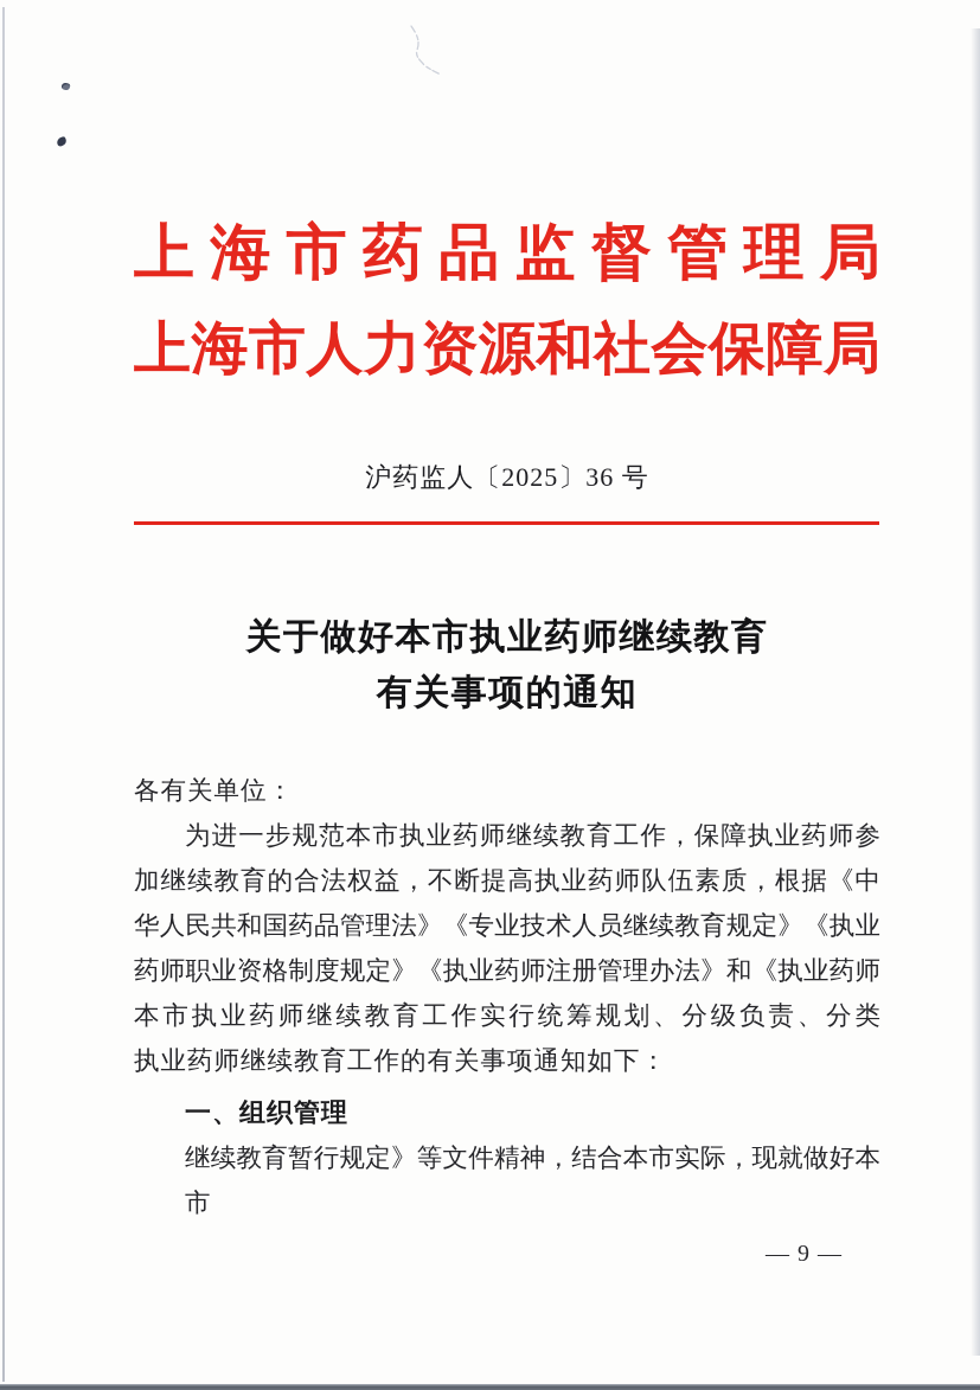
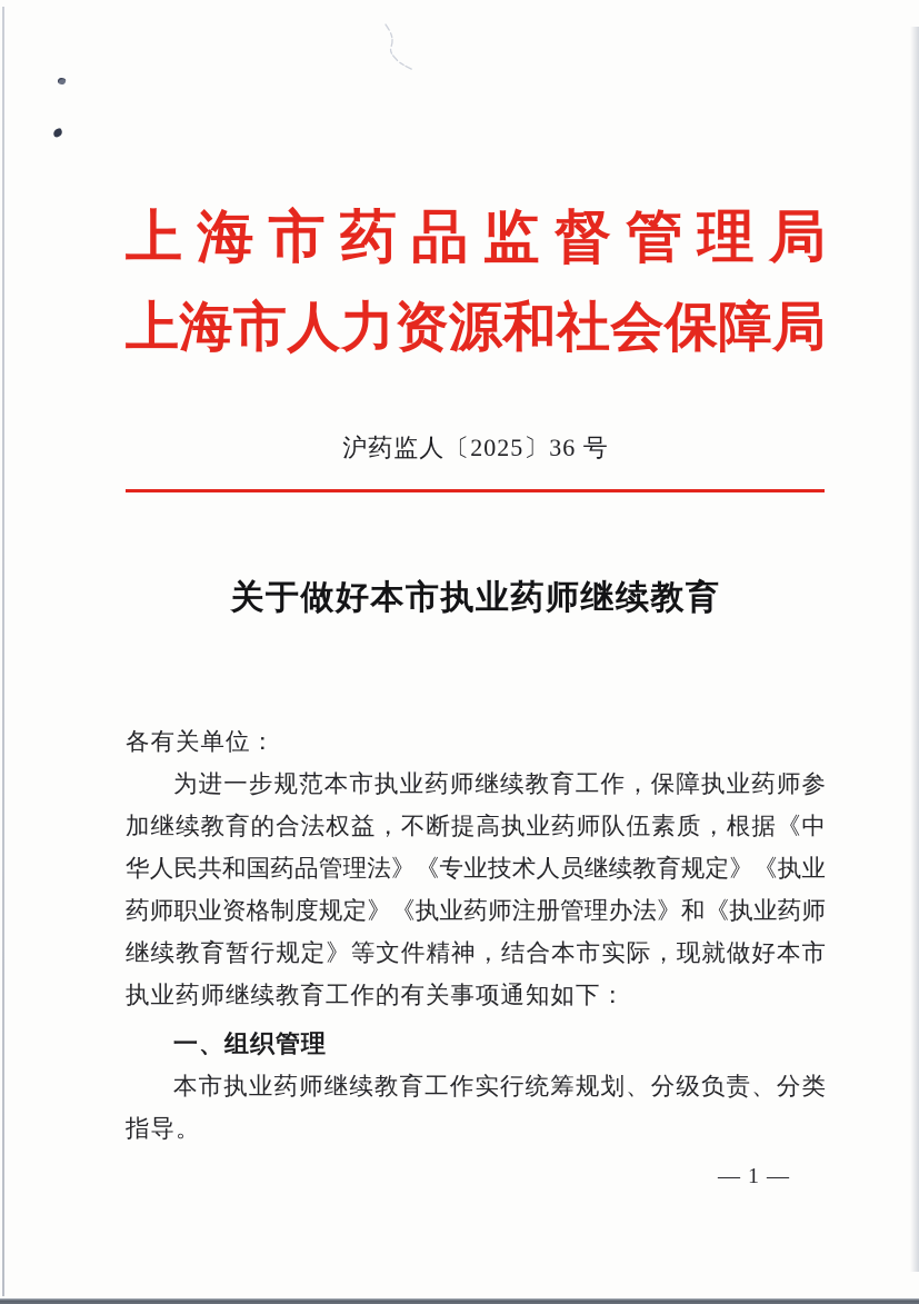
  上海市药品监督管理局
  上海市人力资源和社会保障局
  沪药监人〔2025〕36 号
  关于做好本市执业药师继续教育
- 有关事项的通知
  各有关单位：
  为进一步规范本市执业药师继续教育工作，保障执业药师参
  加继续教育的合法权益，不断提高执业药师队伍素质，根据《中
  华人民共和国药品管理法》《专业技术人员继续教育规定》《执业
  药师职业资格制度规定》《执业药师注册管理办法》和《执业药师
- 本市执业药师继续教育工作实行统筹规划、分级负责、分类
+ 继续教育暂行规定》等文件精神，结合本市实际，现就做好本市
  执业药师继续教育工作的有关事项通知如下：
  一、组织管理
- 继续教育暂行规定》等文件精神，结合本市实际，现就做好本市
+ 本市执业药师继续教育工作实行统筹规划、分级负责、分类
+ 指导。
- — 9 —
+ — 1 —
